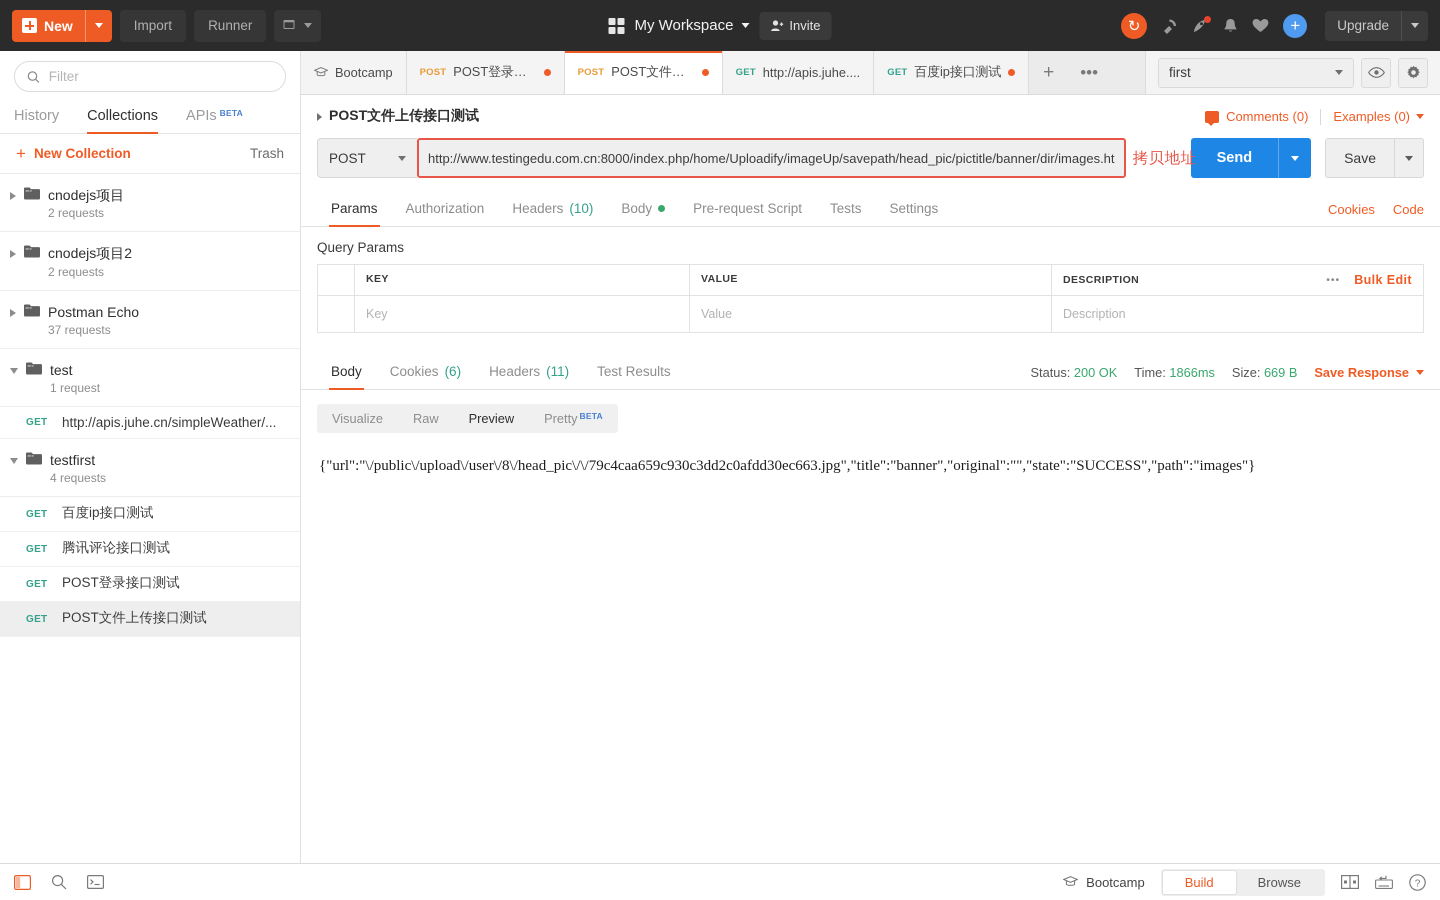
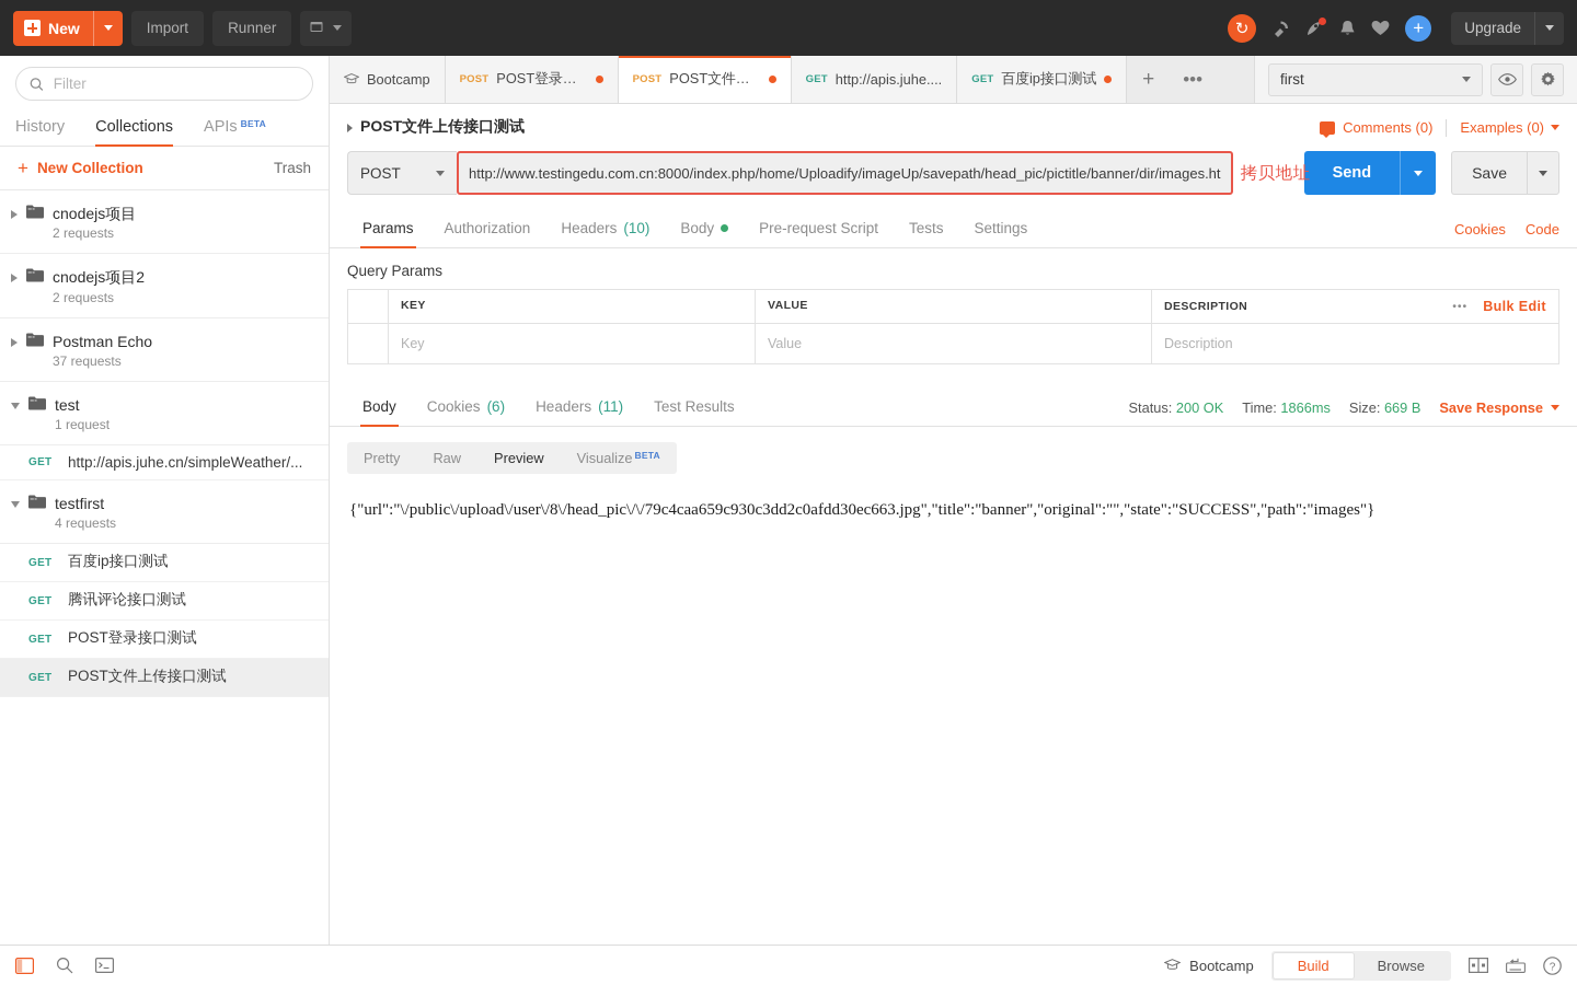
  New
  Import
  Runner
- My Workspace
- Invite
  ↻
  +
  Upgrade
  Filter
  History
  Collections
  APIs
  BETA
  +
  New Collection
  Trash
  cnodejs项目
  2 requests
  cnodejs项目2
  2 requests
  Postman Echo
  37 requests
  test
  1 request
  GET
  http://apis.juhe.cn/simpleWeather/...
  testfirst
  4 requests
  GET
  百度ip接口测试
  GET
  腾讯评论接口测试
  GET
  POST登录接口测试
  GET
  POST文件上传接口测试
  Bootcamp
  POST
  POST
  GET
  http://apis.juhe....
  GET
  百度ip接口测试
  +
  •••
  first
  POST文件上传接口测试
  Comments (0)
  Examples (0)
  POST
  http://www.testingedu.com.cn:8000/index.php/home/Uploadify/imageUp/savepath/head_pic/pictitle/banner/dir/images.ht
  拷贝地址
  Send
  Save
  Params
  Authorization
  Headers
  (10)
  Body
  Pre-request Script
  Tests
  Settings
  Cookies
  Code
  Query Params
  KEY
  VALUE
  DESCRIPTION
  •••
  Bulk Edit
  Key
  Value
  Description
  Body
  Cookies
  (6)
  Headers
  (11)
  Test Results
  Status: 200 OK
  Time: 1866ms
  Size: 669 B
  Save Response
- Visualize
+ Pretty
  Raw
  Preview
- Pretty
+ Visualize
  BETA
  {"url":"\/public\/upload\/user\/8\/head_pic\/\/79c4caa659c930c3dd2c0afdd30ec663.jpg","title":"banner","original":"","state":"SUCCESS","path":"images"}
  Bootcamp
  Build
  Browse
  ?
